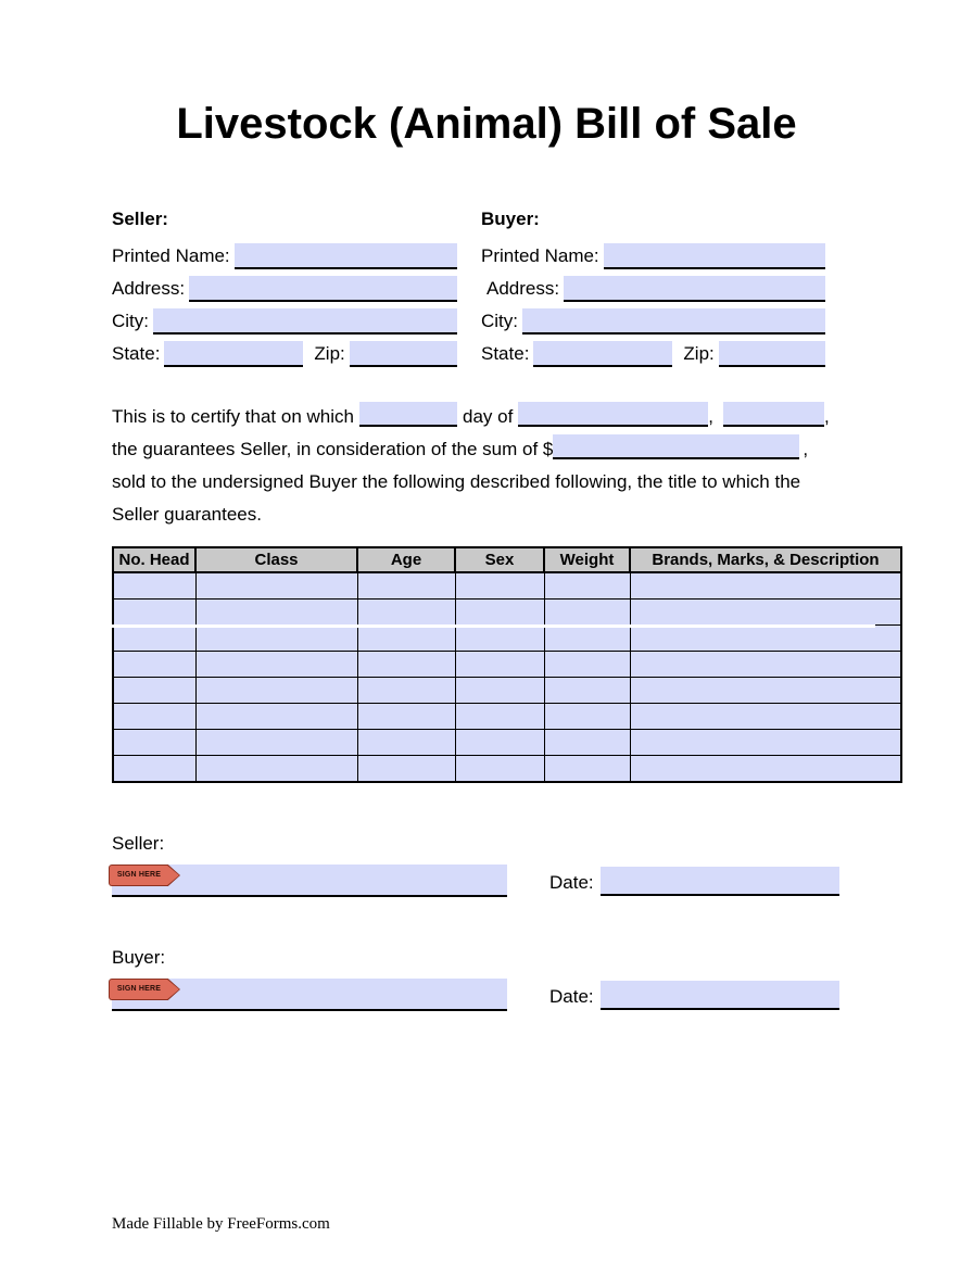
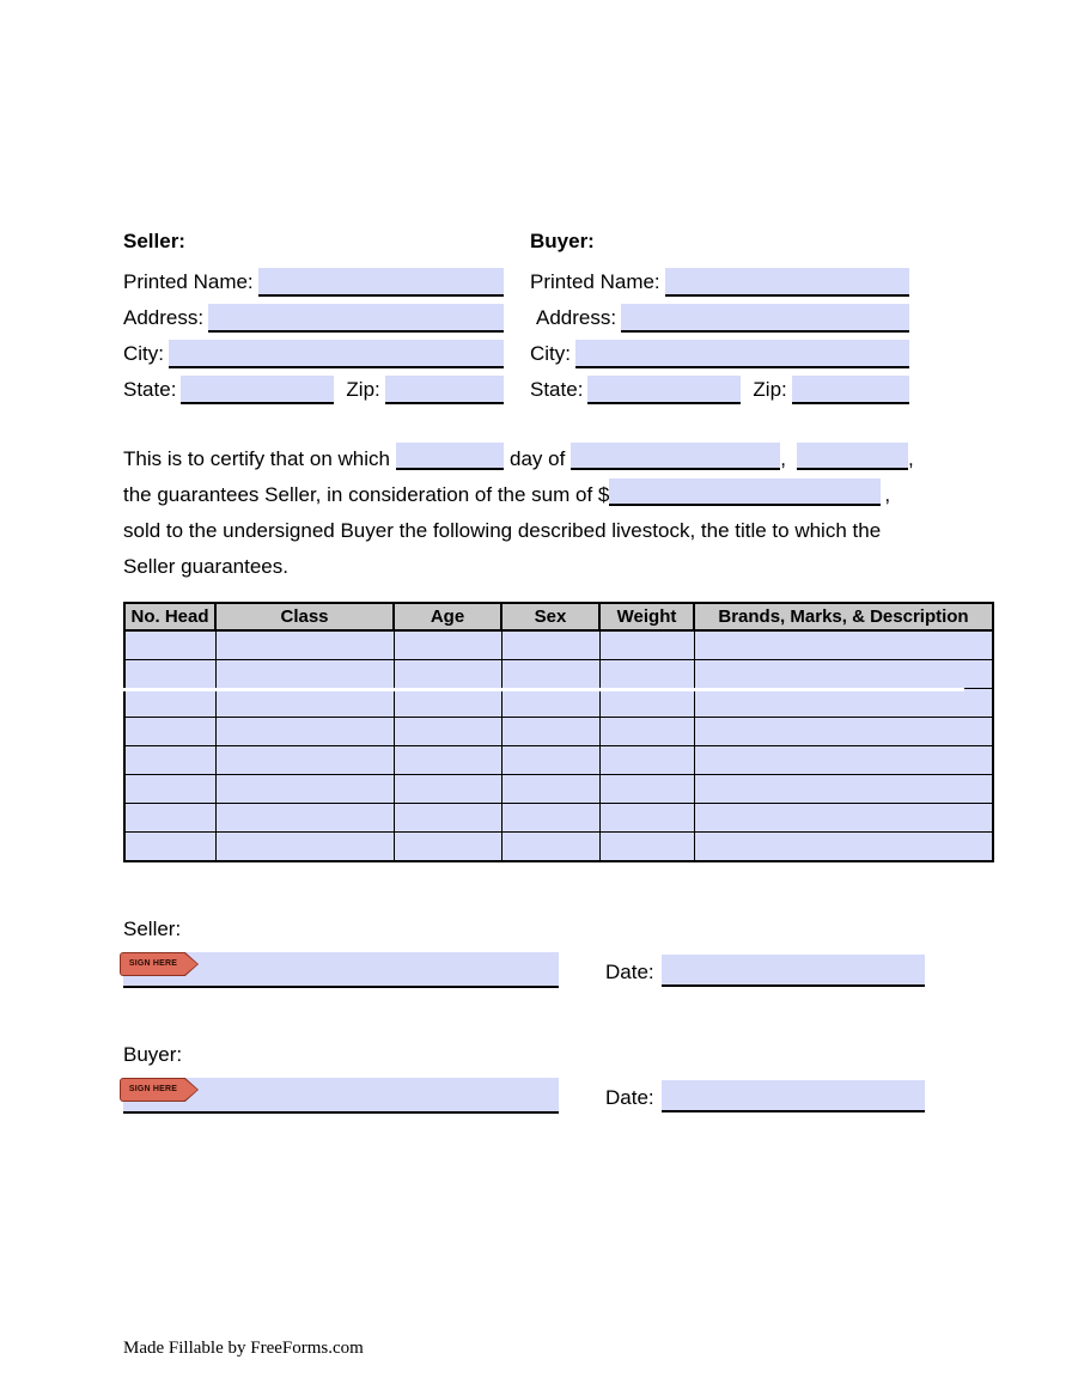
- Livestock (Animal) Bill of Sale
  Seller:
  Printed Name:
  Address:
  City:
  State:
  Zip:
  Buyer:
  Printed Name:
  Address:
  City:
  State:
  Zip:
  This is to certify that on which day of , ,
  the guarantees Seller, in consideration of the sum of $ ,
- sold to the undersigned Buyer the following described following, the title to which the
+ sold to the undersigned Buyer the following described livestock, the title to which the
  Seller guarantees.
  No. Head	Class	Age	Sex	Weight	Brands, Marks, & Description
  Seller:
  Date:
  Buyer:
  Date:
  Made Fillable by FreeForms.com
